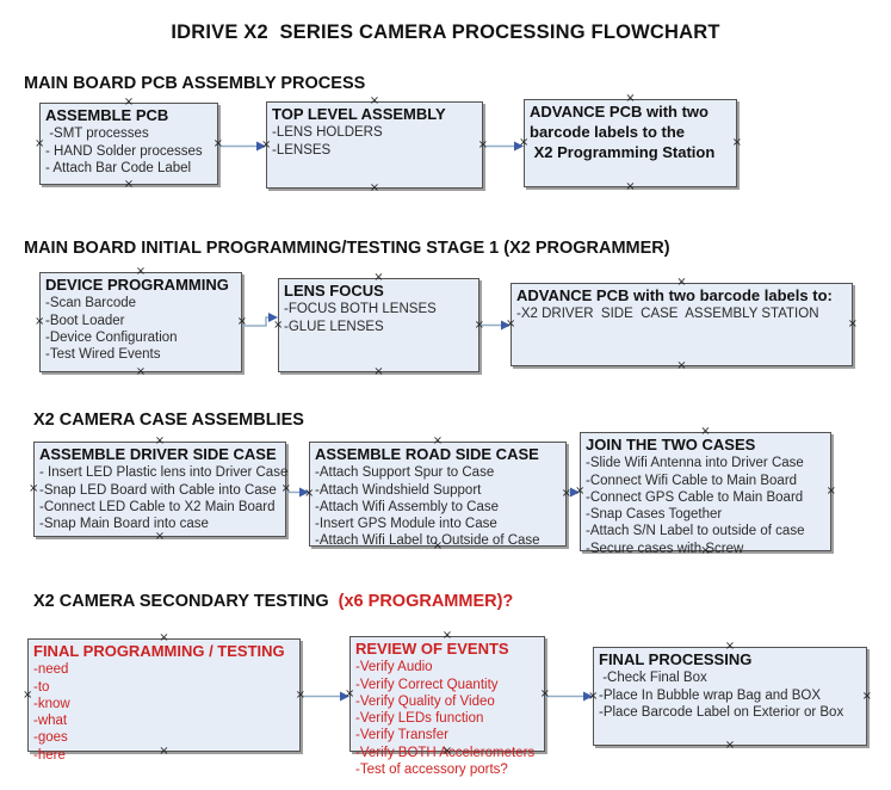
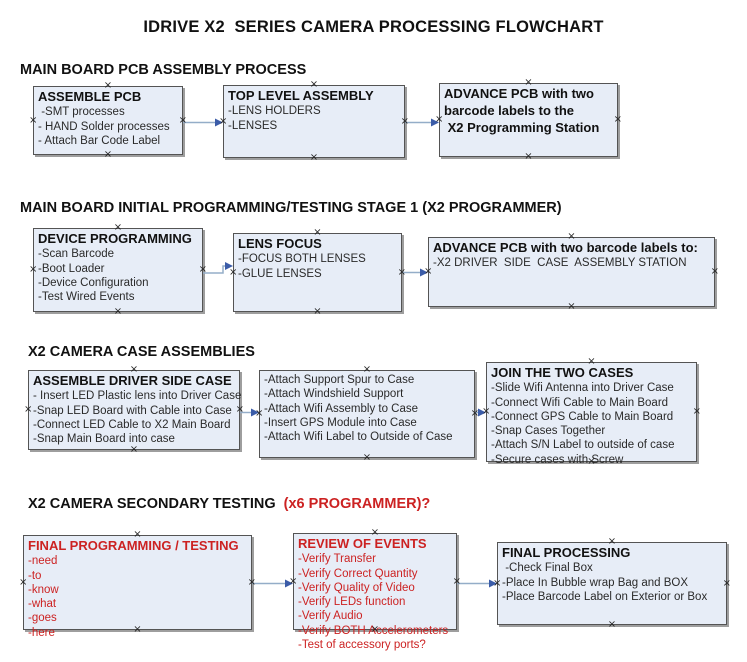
  IDRIVE X2 SERIES CAMERA PROCESSING FLOWCHART
  MAIN BOARD PCB ASSEMBLY PROCESS
  ASSEMBLE PCB
  -SMT processes
  - HAND Solder processes
  - Attach Bar Code Label
  ×
  ×
  ×
  ×
  TOP LEVEL ASSEMBLY
  -LENS HOLDERS
  -LENSES
  ×
  ×
  ×
  ×
  ADVANCE PCB with two
  barcode labels to the
  X2 Programming Station
  ×
  ×
  ×
  ×
  MAIN BOARD INITIAL PROGRAMMING/TESTING STAGE 1 (X2 PROGRAMMER)
  DEVICE PROGRAMMING
  -Scan Barcode
  -Boot Loader
  -Device Configuration
  -Test Wired Events
  ×
  ×
  ×
  ×
  LENS FOCUS
  -FOCUS BOTH LENSES
  -GLUE LENSES
  ×
  ×
  ×
  ×
  ADVANCE PCB with two barcode labels to:
  -X2 DRIVER SIDE CASE ASSEMBLY STATION
  ×
  ×
  ×
  ×
  X2 CAMERA CASE ASSEMBLIES
  ASSEMBLE DRIVER SIDE CASE
  - Insert LED Plastic lens into Driver Case
  -Snap LED Board with Cable into Case
  -Connect LED Cable to X2 Main Board
  -Snap Main Board into case
  ×
  ×
  ×
  ×
- ASSEMBLE ROAD SIDE CASE
  -Attach Support Spur to Case
  -Attach Windshield Support
  -Attach Wifi Assembly to Case
  -Insert GPS Module into Case
  -Attach Wifi Label to Outside of Case
  ×
  ×
  ×
  ×
  JOIN THE TWO CASES
  -Slide Wifi Antenna into Driver Case
  -Connect Wifi Cable to Main Board
  -Connect GPS Cable to Main Board
  -Snap Cases Together
  -Attach S/N Label to outside of case
  -Secure cases with Screw
  ×
  ×
  ×
  ×
  X2 CAMERA SECONDARY TESTING (x6 PROGRAMMER)?
  FINAL PROGRAMMING / TESTING
  -need
  -to
  -know
  -what
  -goes
  -here
  ×
  ×
  ×
  ×
  REVIEW OF EVENTS
- -Verify Audio
+ -Verify Transfer
  -Verify Correct Quantity
  -Verify Quality of Video
  -Verify LEDs function
- -Verify Transfer
+ -Verify Audio
  -Verify BOTH Accelerometers
  -Test of accessory ports?
  ×
  ×
  ×
  ×
  FINAL PROCESSING
  -Check Final Box
  -Place In Bubble wrap Bag and BOX
  -Place Barcode Label on Exterior or Box
  ×
  ×
  ×
  ×
